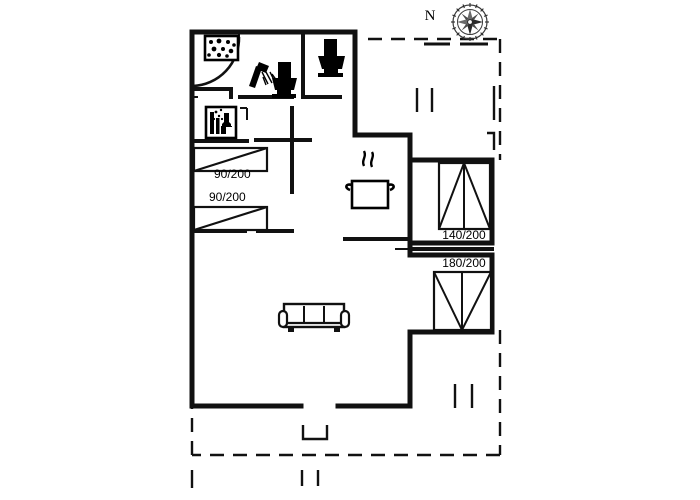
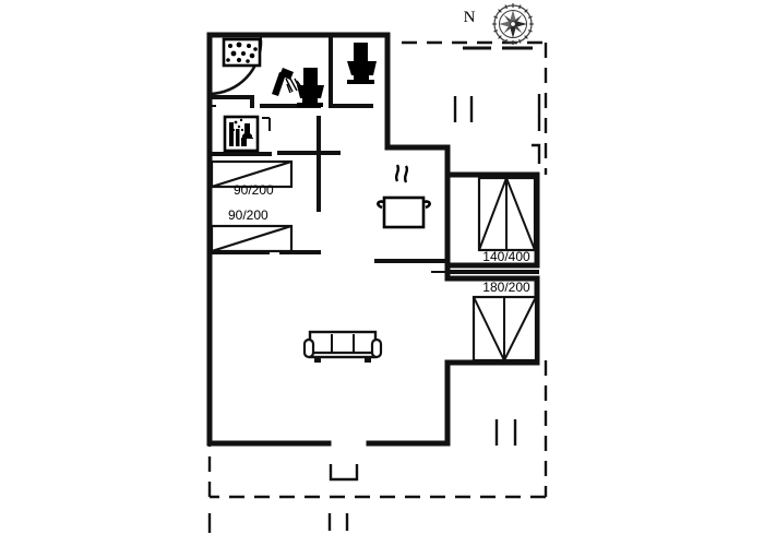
  90/200
  90/200
- 140/200
+ 140/400
  180/200
  N
